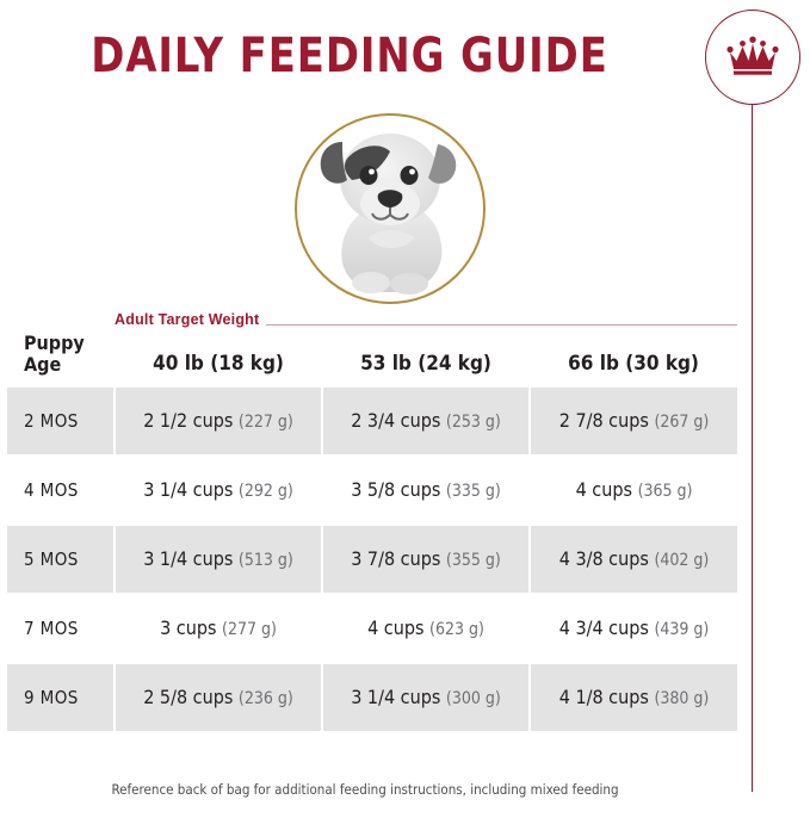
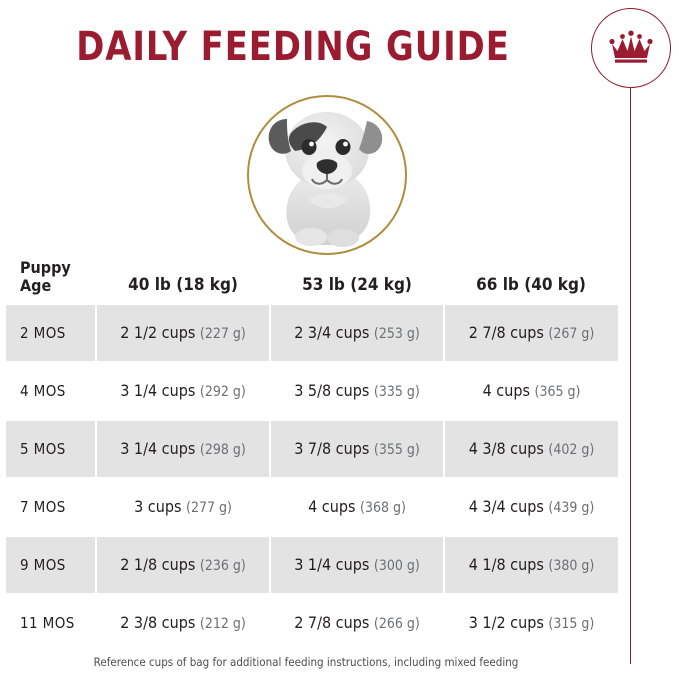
  DAILY FEEDING GUIDE
- 	Adult Target Weight
- Puppy Age	40 lb (18 kg)	53 lb (24 kg)	66 lb (30 kg)
+ Puppy Age	40 lb (18 kg)	53 lb (24 kg)	66 lb (40 kg)
  2 MOS	2 1/2 cups (227 g)	2 3/4 cups (253 g)	2 7/8 cups (267 g)
  4 MOS	3 1/4 cups (292 g)	3 5/8 cups (335 g)	4 cups (365 g)
- 5 MOS	3 1/4 cups (513 g)	3 7/8 cups (355 g)	4 3/8 cups (402 g)
+ 5 MOS	3 1/4 cups (298 g)	3 7/8 cups (355 g)	4 3/8 cups (402 g)
- 7 MOS	3 cups (277 g)	4 cups (623 g)	4 3/4 cups (439 g)
+ 7 MOS	3 cups (277 g)	4 cups (368 g)	4 3/4 cups (439 g)
- 9 MOS	2 5/8 cups (236 g)	3 1/4 cups (300 g)	4 1/8 cups (380 g)
+ 9 MOS	2 1/8 cups (236 g)	3 1/4 cups (300 g)	4 1/8 cups (380 g)
+ 11 MOS	2 3/8 cups (212 g)	2 7/8 cups (266 g)	3 1/2 cups (315 g)
- Reference back of bag for additional feeding instructions, including mixed feeding
+ Reference cups of bag for additional feeding instructions, including mixed feeding
